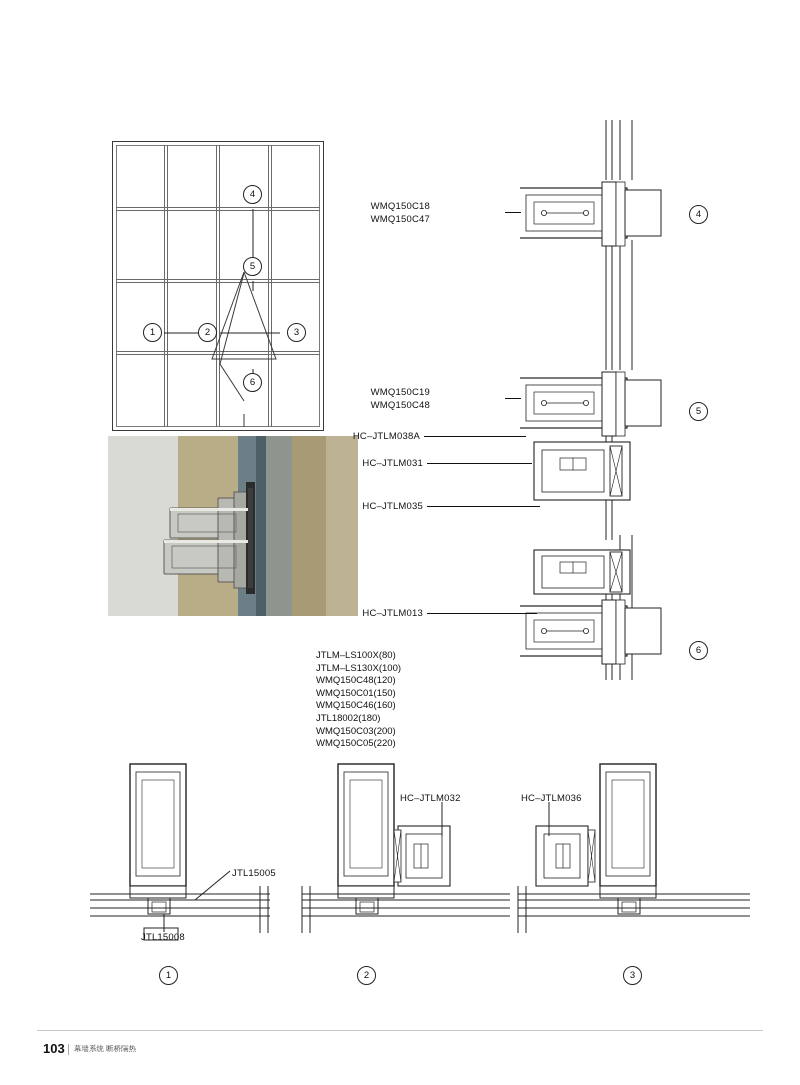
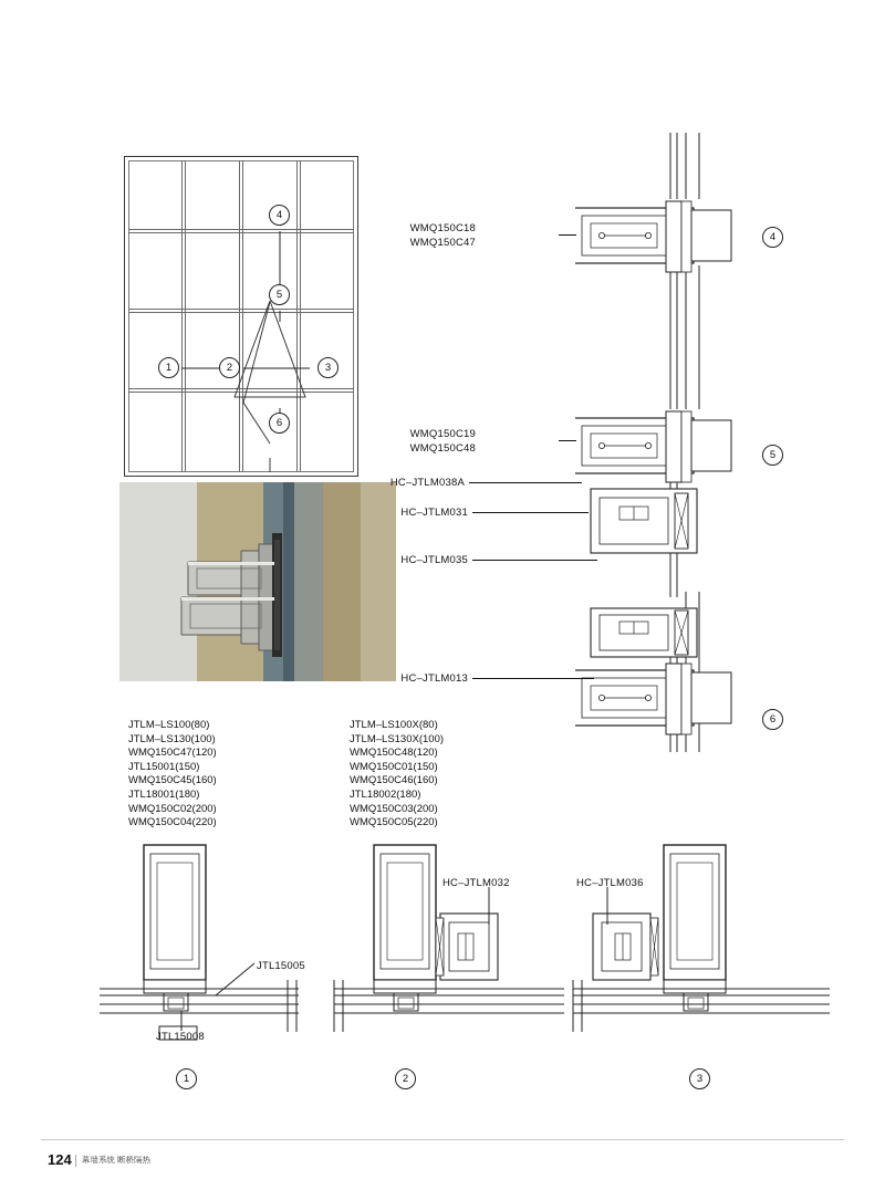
  1
  2
  3
  4
  5
  6
  WMQ150C18
  WMQ150C47
  WMQ150C19
  WMQ150C48
  HC–JTLM038A
  HC–JTLM031
  HC–JTLM035
  HC–JTLM013
  4
  5
  6
+ JTLM–LS100(80)
+ JTLM–LS130(100)
+ WMQ150C47(120)
+ JTL15001(150)
+ WMQ150C45(160)
+ JTL18001(180)
+ WMQ150C02(200)
+ WMQ150C04(220)
  JTLM–LS100X(80)
  JTLM–LS130X(100)
  WMQ150C48(120)
  WMQ150C01(150)
  WMQ150C46(160)
  JTL18002(180)
  WMQ150C03(200)
  WMQ150C05(220)
  JTL15005
  JTL15008
  HC–JTLM032
  HC–JTLM036
  1
  2
  3
- 103
+ 124
  幕墙系统 断桥隔热
